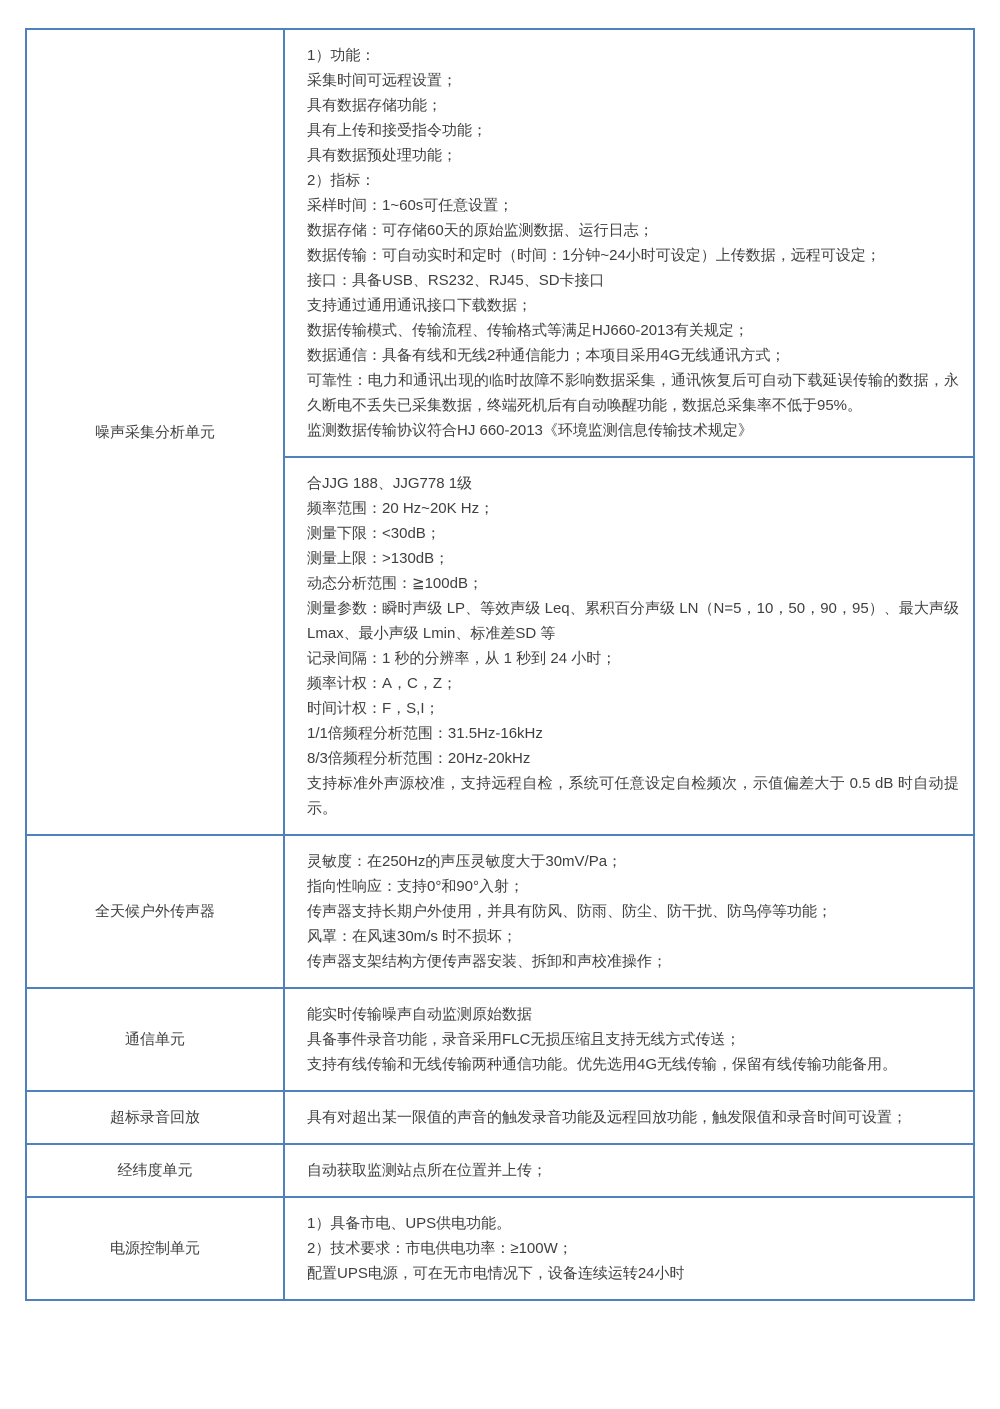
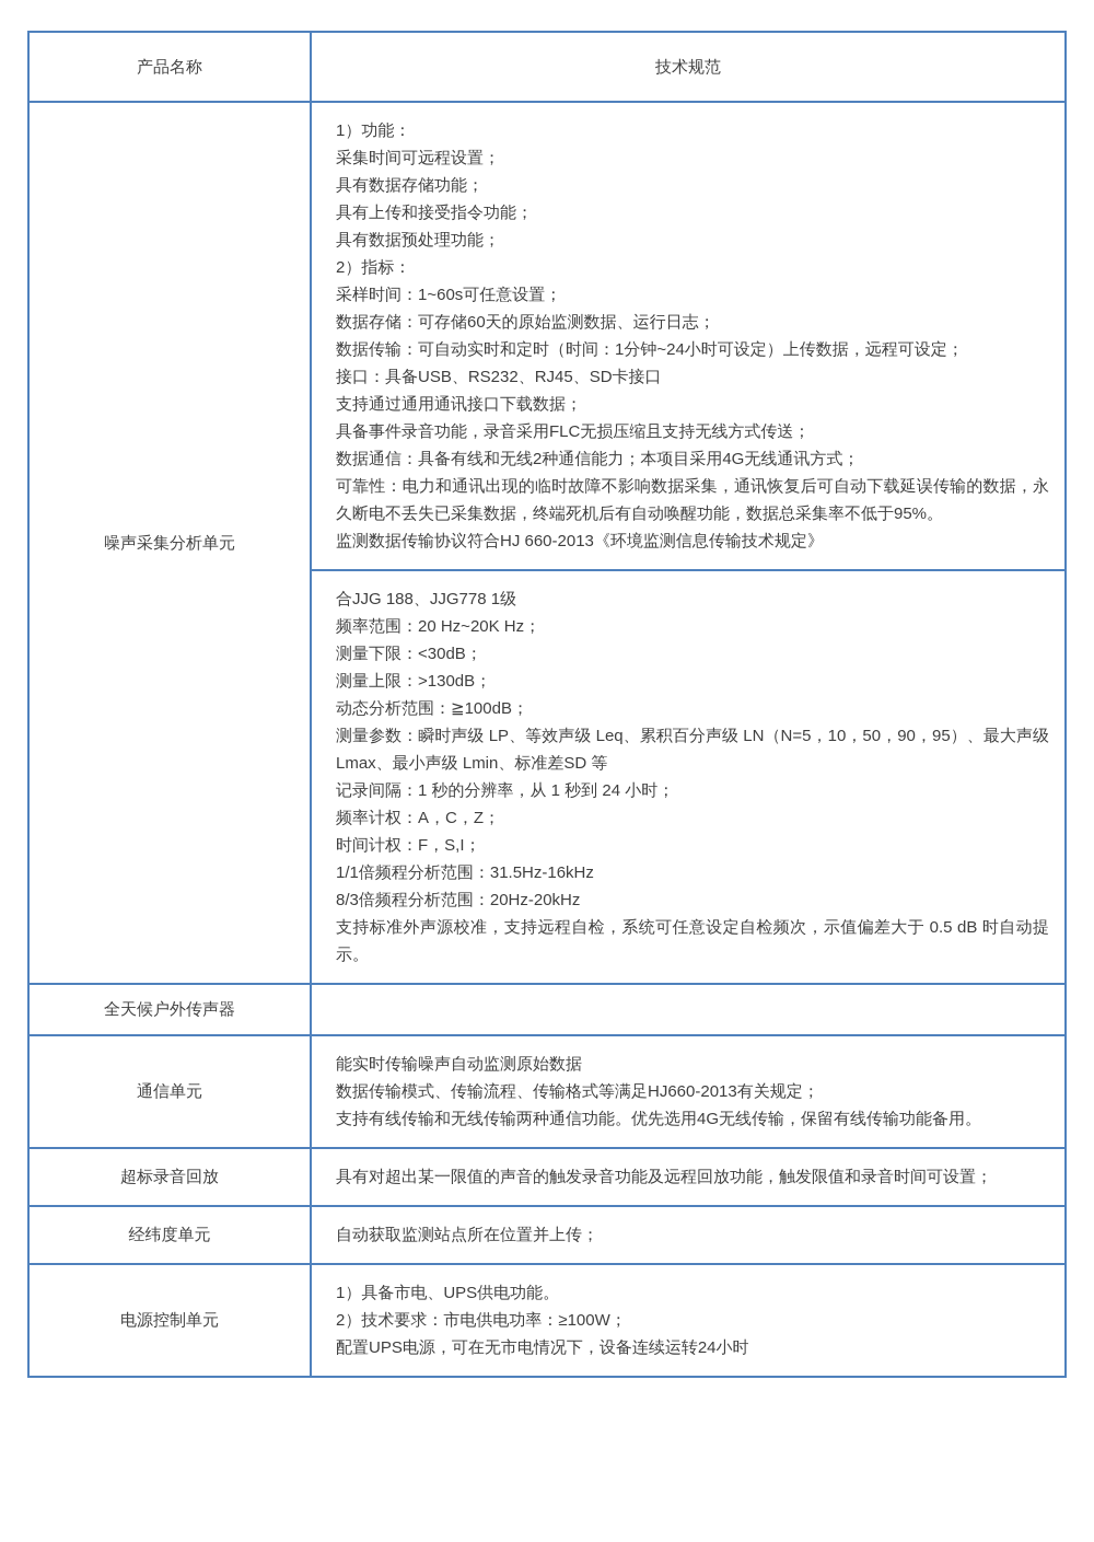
+ 产品名称
+ 技术规范
  噪声采集分析单元
  1）功能：
  采集时间可远程设置；
  具有数据存储功能；
  具有上传和接受指令功能；
  具有数据预处理功能；
  2）指标：
  采样时间：1~60s可任意设置；
  数据存储：可存储60天的原始监测数据、运行日志；
  数据传输：可自动实时和定时（时间：1分钟~24小时可设定）上传数据，远程可设定；
  接口：具备USB、RS232、RJ45、SD卡接口
  支持通过通用通讯接口下载数据；
- 数据传输模式、传输流程、传输格式等满足HJ660-2013有关规定；
+ 具备事件录音功能，录音采用FLC无损压缩且支持无线方式传送；
  数据通信：具备有线和无线2种通信能力；本项目采用4G无线通讯方式；
  可靠性：电力和通讯出现的临时故障不影响数据采集，通讯恢复后可自动下载延误传输的数据，永久断电不丢失已采集数据，终端死机后有自动唤醒功能，数据总采集率不低于95%。
  监测数据传输协议符合HJ 660-2013《环境监测信息传输技术规定》
  合JJG 188、JJG778 1级
  频率范围：20 Hz~20K Hz；
  测量下限：<30dB；
  测量上限：>130dB；
  动态分析范围：≧100dB；
  测量参数：瞬时声级 LP、等效声级 Leq、累积百分声级 LN（N=5，10，50，90，95）、最大声级 Lmax、最小声级 Lmin、标准差SD 等
  记录间隔：1 秒的分辨率，从 1 秒到 24 小时；
  频率计权：A，C，Z；
  时间计权：F，S,I；
  1/1倍频程分析范围：31.5Hz-16kHz
  8/3倍频程分析范围：20Hz-20kHz
  支持标准外声源校准，支持远程自检，系统可任意设定自检频次，示值偏差大于 0.5 dB 时自动提示。
  全天候户外传声器
- 灵敏度：在250Hz的声压灵敏度大于30mV/Pa；
- 指向性响应：支持0°和90°入射；
- 传声器支持长期户外使用，并具有防风、防雨、防尘、防干扰、防鸟停等功能；
- 风罩：在风速30m/s 时不损坏；
- 传声器支架结构方便传声器安装、拆卸和声校准操作；
  通信单元
  能实时传输噪声自动监测原始数据
- 具备事件录音功能，录音采用FLC无损压缩且支持无线方式传送；
+ 数据传输模式、传输流程、传输格式等满足HJ660-2013有关规定；
  支持有线传输和无线传输两种通信功能。优先选用4G无线传输，保留有线传输功能备用。
  超标录音回放
  具有对超出某一限值的声音的触发录音功能及远程回放功能，触发限值和录音时间可设置；
  经纬度单元
  自动获取监测站点所在位置并上传；
  电源控制单元
  1）具备市电、UPS供电功能。
  2）技术要求：市电供电功率：≥100W；
  配置UPS电源，可在无市电情况下，设备连续运转24小时
